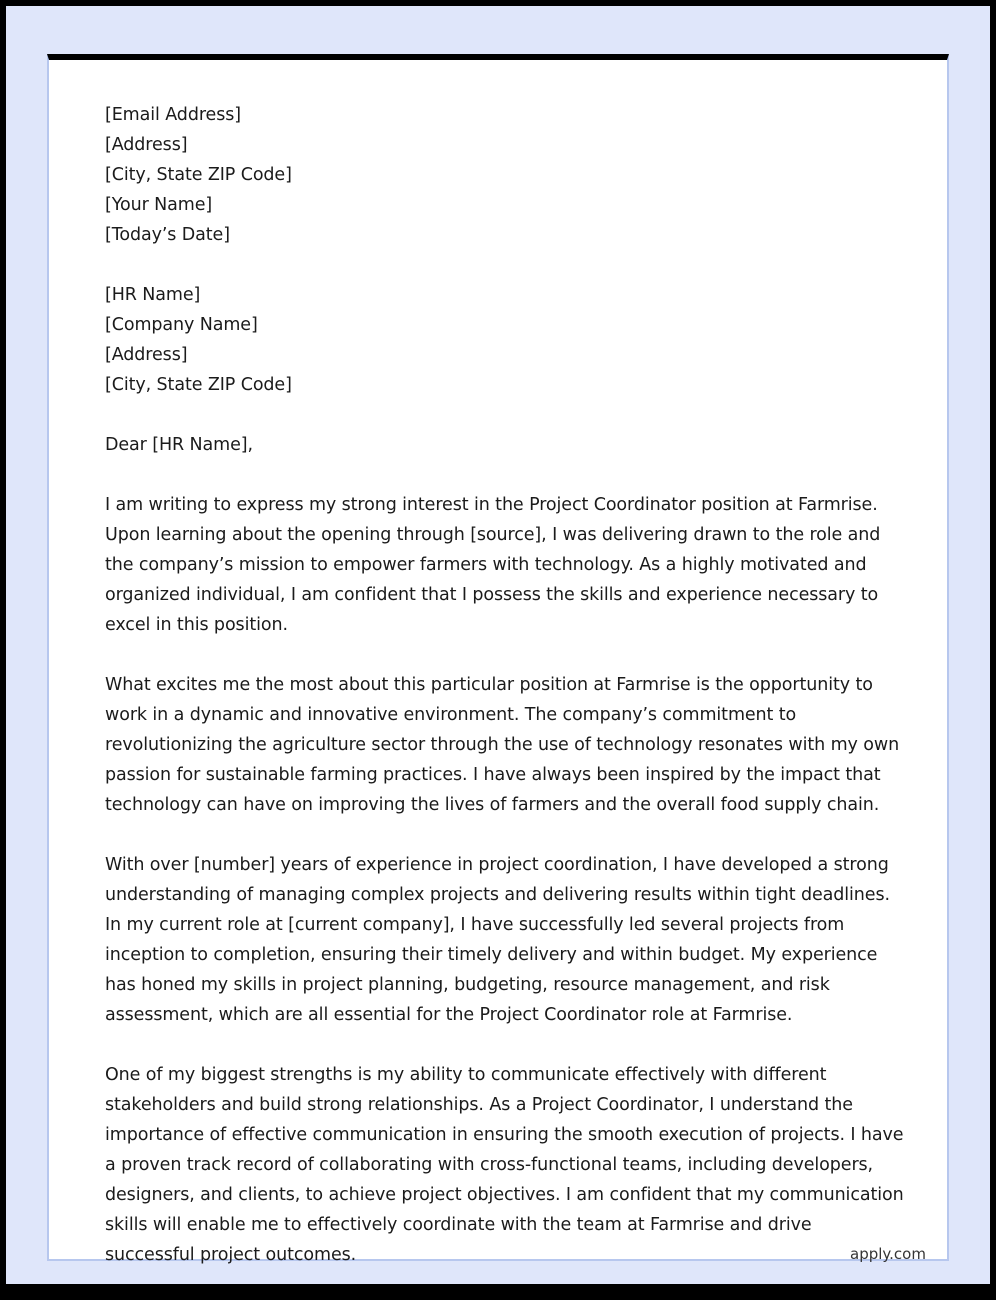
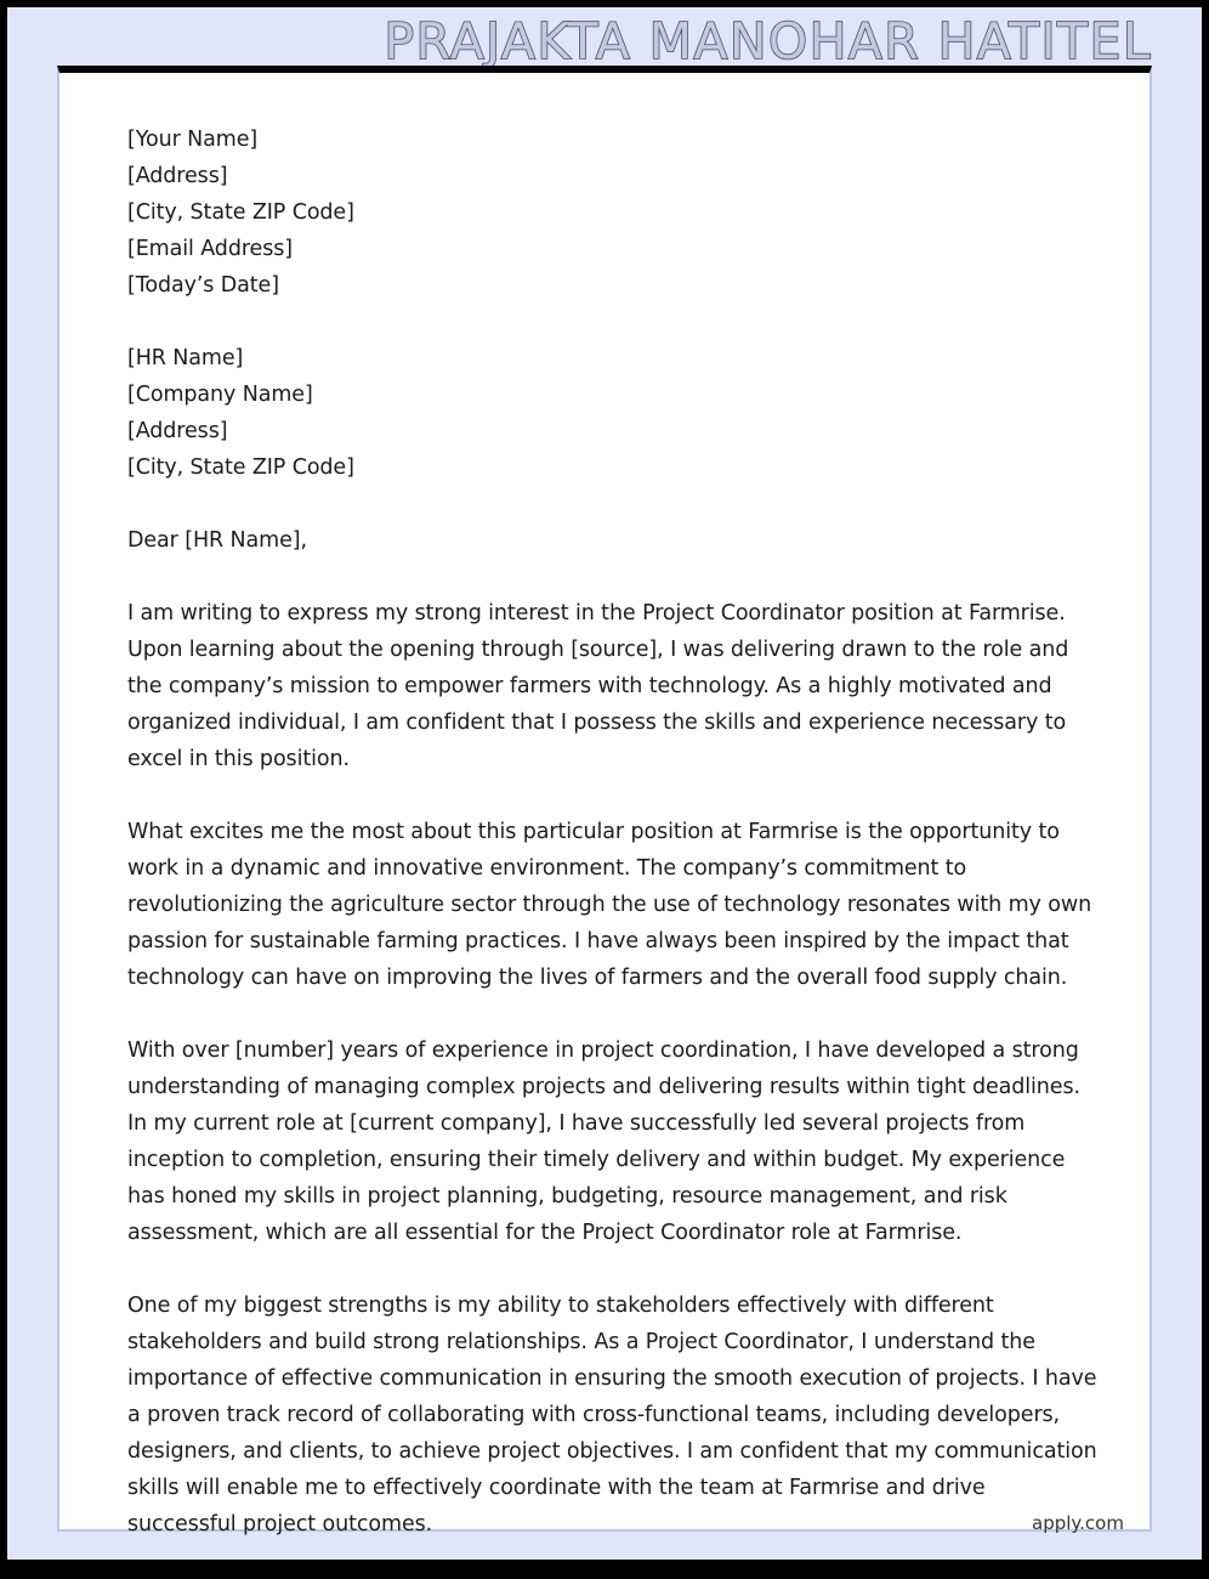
+ PRAJAKTA MANOHAR HATITEL
- [Email Address]
+ [Your Name]
  [Address]
  [City, State ZIP Code]
- [Your Name]
+ [Email Address]
  [Today’s Date]
  [HR Name]
  [Company Name]
  [Address]
  [City, State ZIP Code]
  Dear [HR Name],
  I am writing to express my strong interest in the Project Coordinator position at Farmrise. Upon learning about the opening through [source], I was delivering drawn to the role and the company’s mission to empower farmers with technology. As a highly motivated and organized individual, I am confident that I possess the skills and experience necessary to excel in this position.
  What excites me the most about this particular position at Farmrise is the opportunity to work in a dynamic and innovative environment. The company’s commitment to revolutionizing the agriculture sector through the use of technology resonates with my own passion for sustainable farming practices. I have always been inspired by the impact that technology can have on improving the lives of farmers and the overall food supply chain.
  With over [number] years of experience in project coordination, I have developed a strong understanding of managing complex projects and delivering results within tight deadlines. In my current role at [current company], I have successfully led several projects from inception to completion, ensuring their timely delivery and within budget. My experience has honed my skills in project planning, budgeting, resource management, and risk assessment, which are all essential for the Project Coordinator role at Farmrise.
- One of my biggest strengths is my ability to communicate effectively with different stakeholders and build strong relationships. As a Project Coordinator, I understand the importance of effective communication in ensuring the smooth execution of projects. I have a proven track record of collaborating with cross-functional teams, including developers, designers, and clients, to achieve project objectives. I am confident that my communication skills will enable me to effectively coordinate with the team at Farmrise and drive successful project outcomes.
+ One of my biggest strengths is my ability to stakeholders effectively with different stakeholders and build strong relationships. As a Project Coordinator, I understand the importance of effective communication in ensuring the smooth execution of projects. I have a proven track record of collaborating with cross-functional teams, including developers, designers, and clients, to achieve project objectives. I am confident that my communication skills will enable me to effectively coordinate with the team at Farmrise and drive successful project outcomes.
  apply.com
